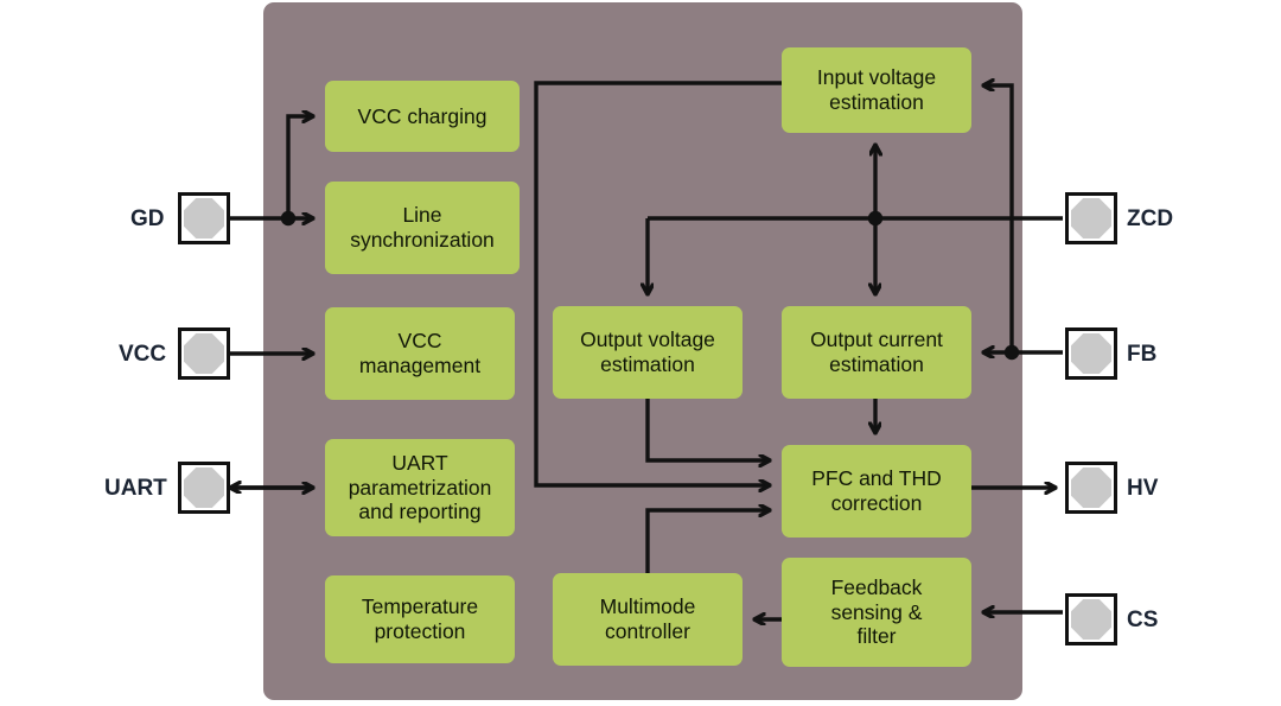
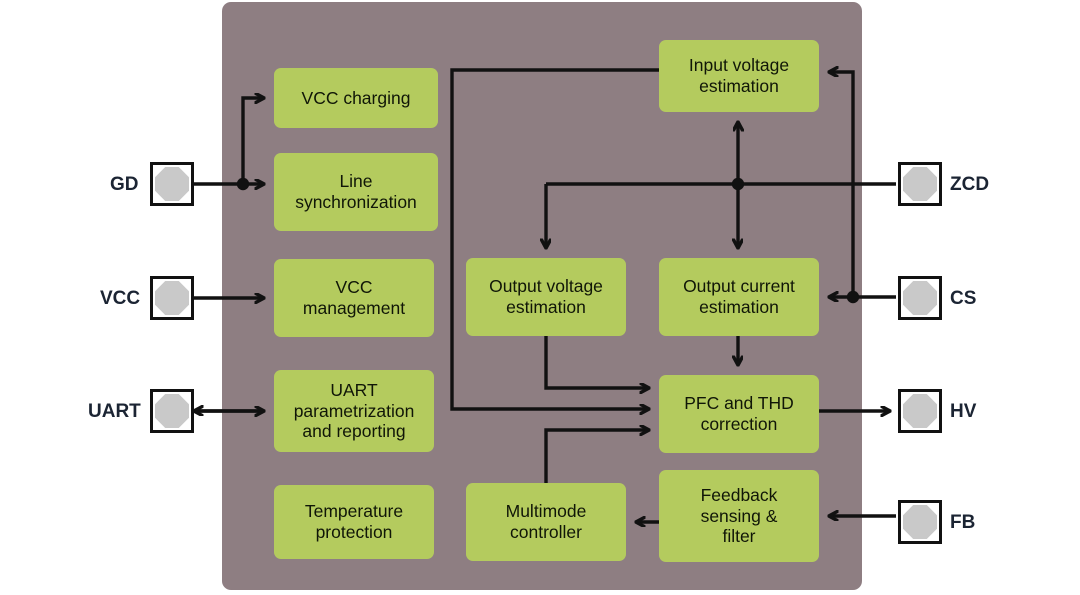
  VCC charging
  Line
  synchronization
  VCC
  management
  UART
  parametrization
  and reporting
  Temperature
  protection
  Input voltage
  estimation
  Output voltage
  estimation
  Output current
  estimation
  PFC and THD
  correction
  Multimode
  controller
  Feedback
  sensing &
  filter
  GD
  VCC
  UART
  ZCD
- FB
+ CS
  HV
- CS
+ FB
